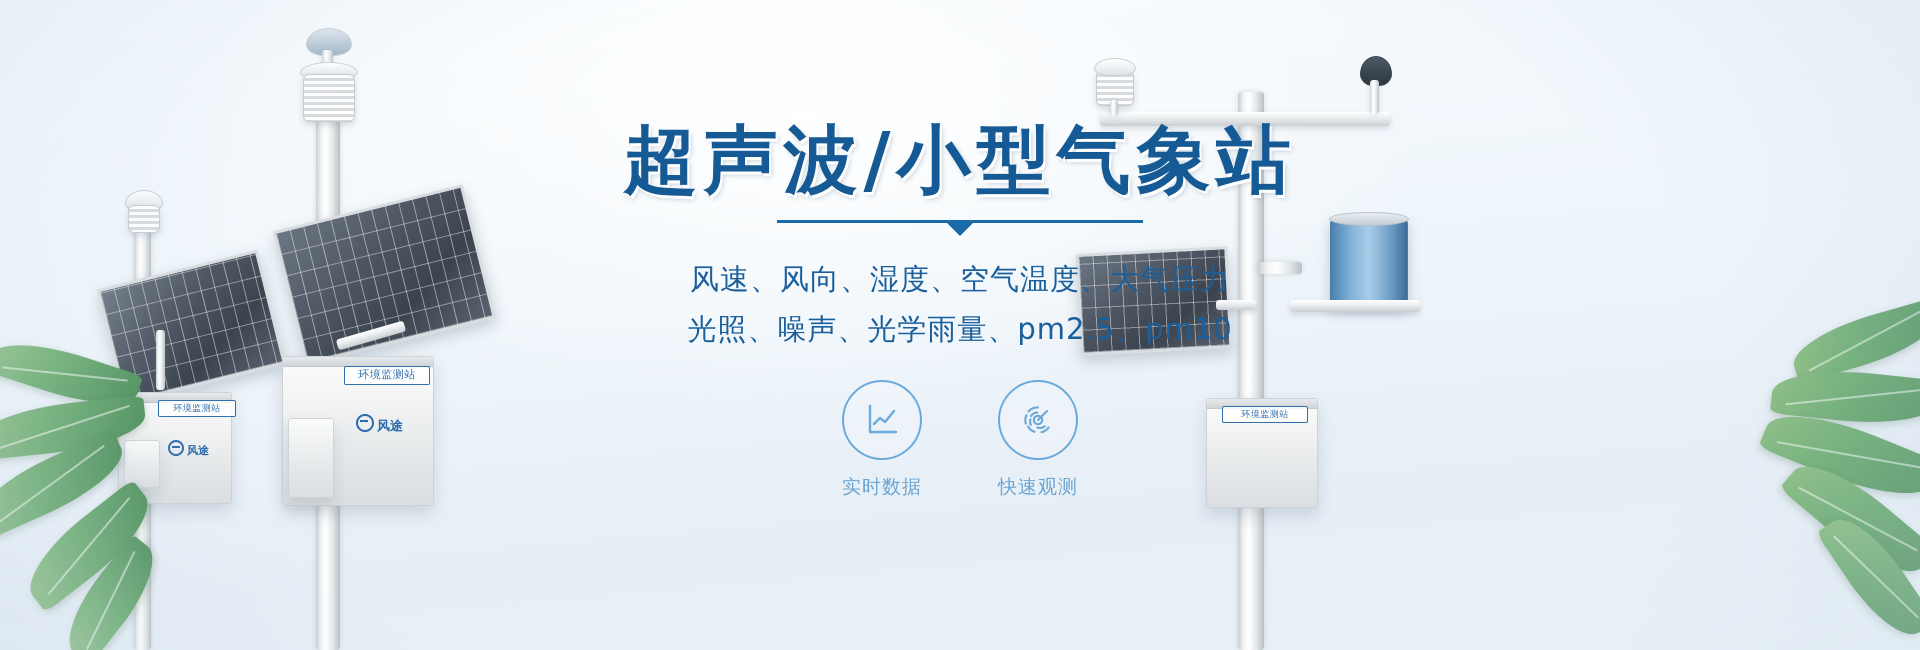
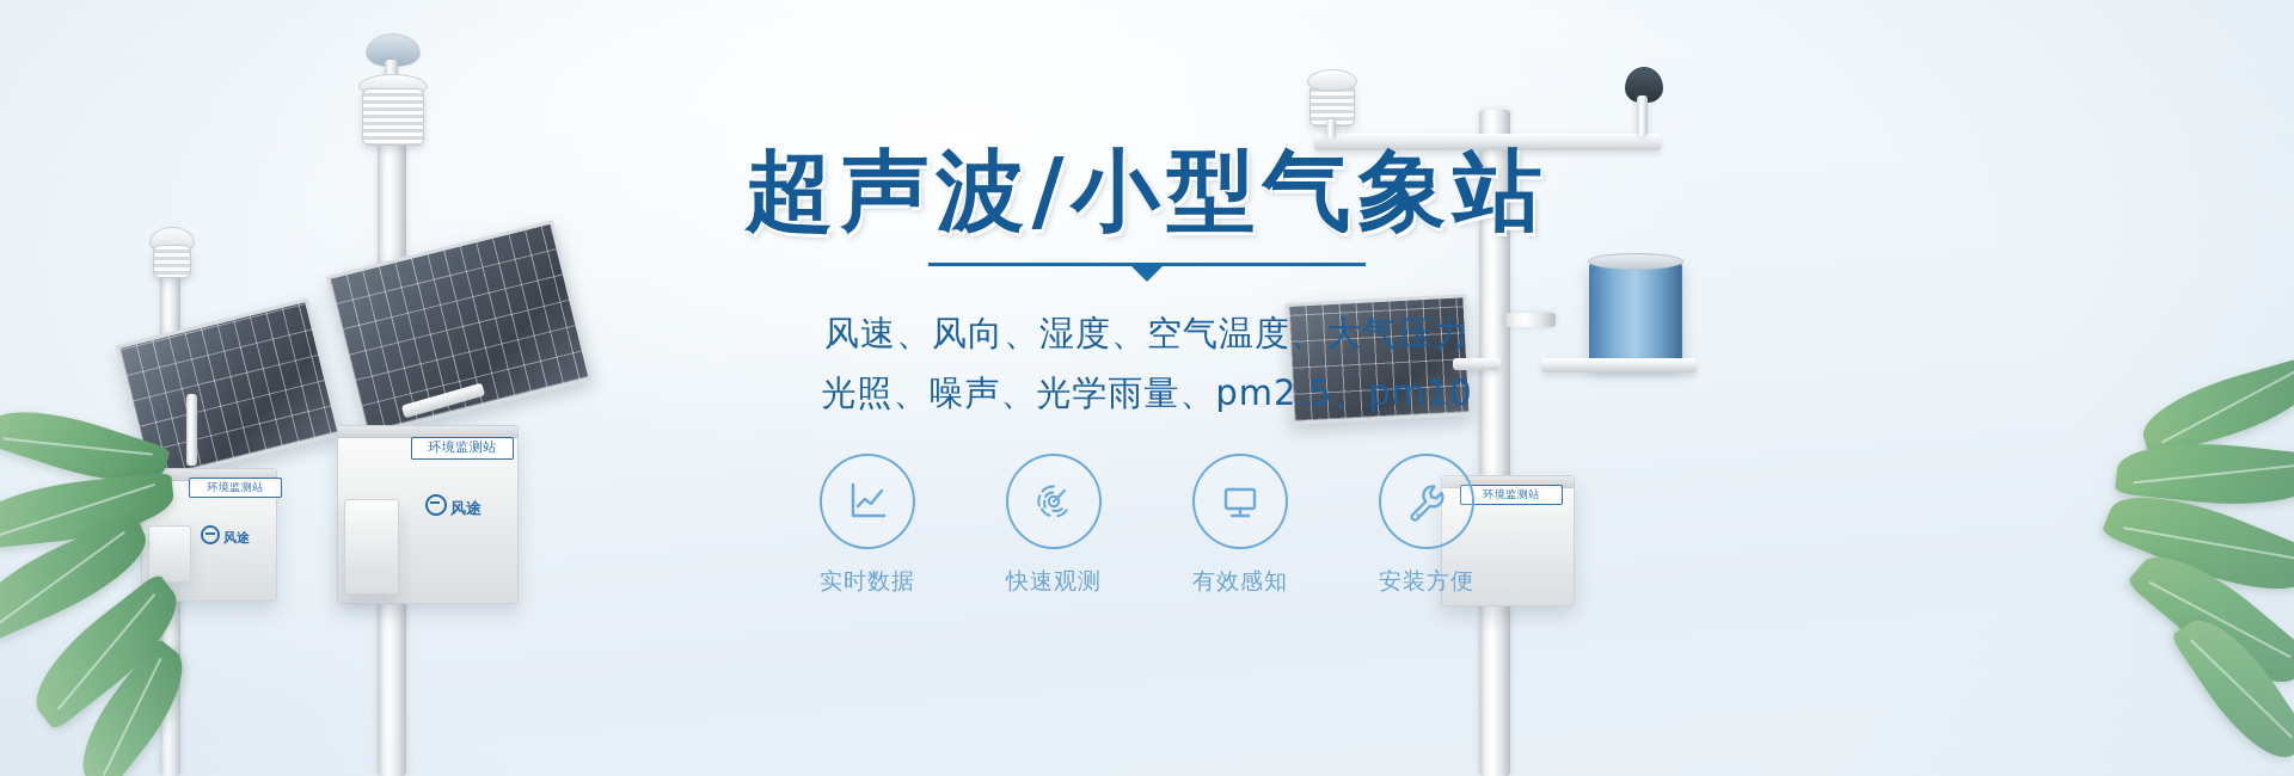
  超声波/小型气象站
  风速、风向、湿度、空气温度、大气压力
  光照、噪声、光学雨量、pm2.5、pm10
  实时数据
  快速观测
+ 有效感知
+ 安装方便
